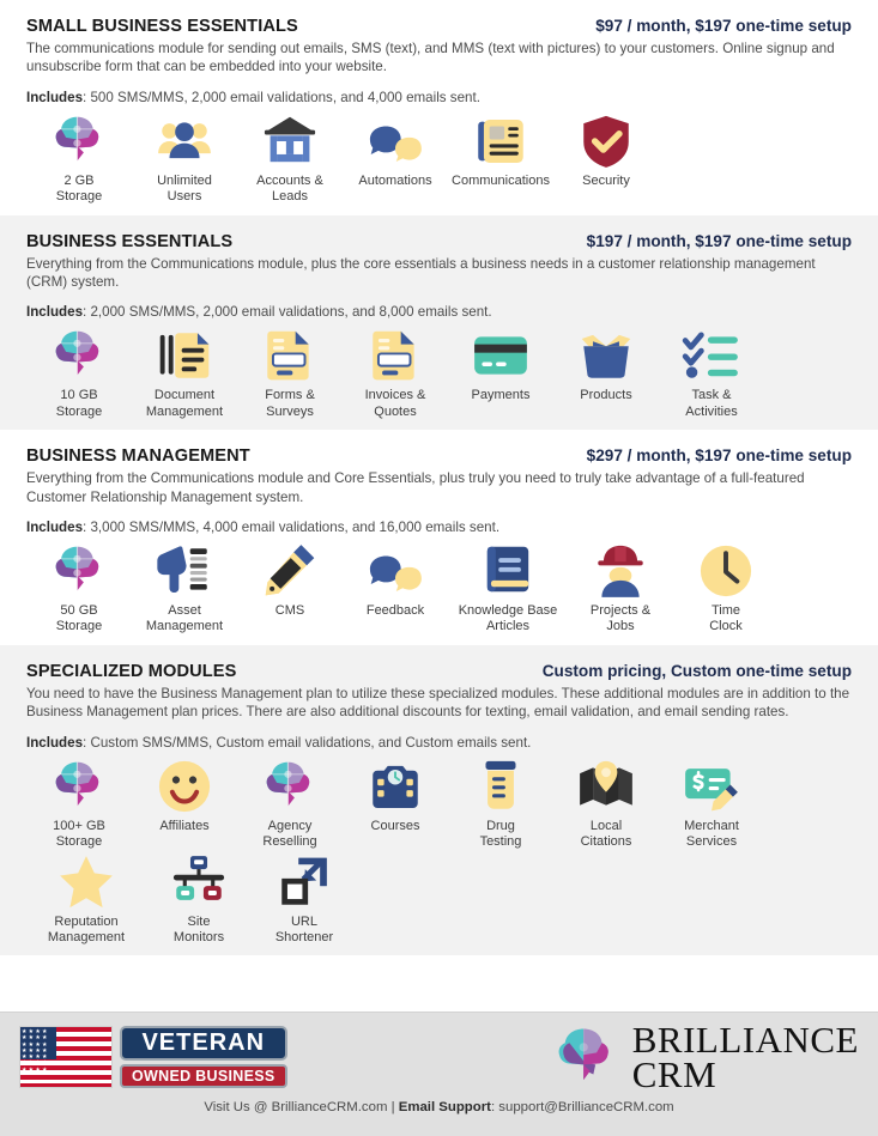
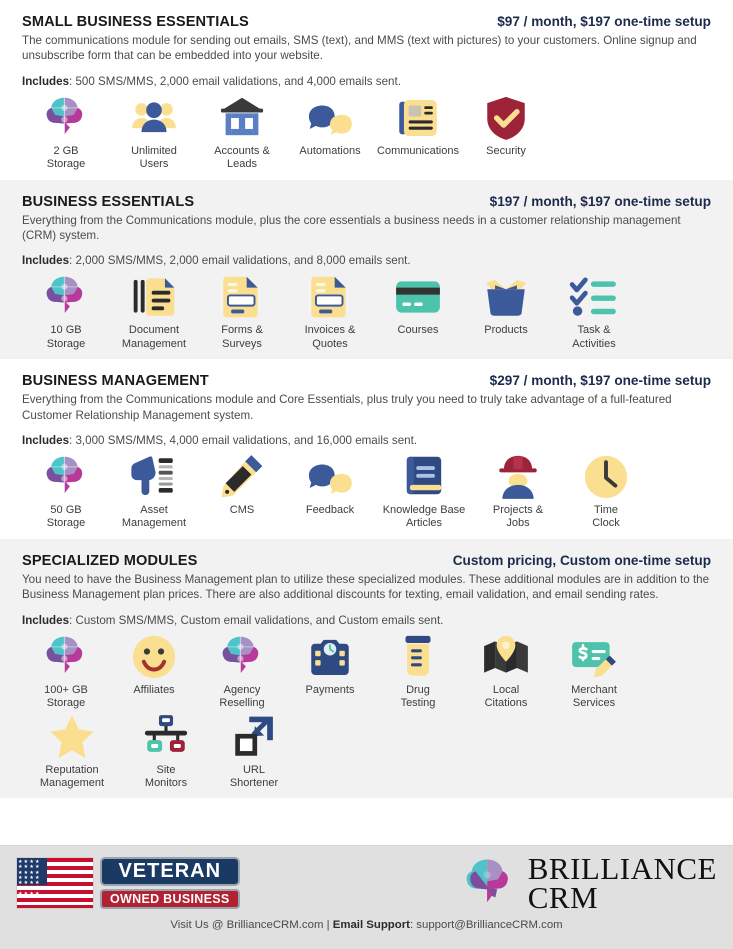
  SMALL BUSINESS ESSENTIALS
  $97 / month, $197 one-time setup
  The communications module for sending out emails, SMS (text), and MMS (text with pictures) to your customers. Online signup and unsubscribe form that can be embedded into your website.
  Includes: 500 SMS/MMS, 2,000 email validations, and 4,000 emails sent.
  2 GB
  Storage
  Unlimited
  Users
  Accounts &
  Leads
  Automations
  Communications
  Security
  BUSINESS ESSENTIALS
  $197 / month, $197 one-time setup
  Everything from the Communications module, plus the core essentials a business needs in a customer relationship management (CRM) system.
  Includes: 2,000 SMS/MMS, 2,000 email validations, and 8,000 emails sent.
  10 GB
  Storage
  Document
  Management
  Forms &
  Surveys
  Invoices &
  Quotes
- Payments
+ Courses
  Products
  Task &
  Activities
  BUSINESS MANAGEMENT
  $297 / month, $197 one-time setup
  Everything from the Communications module and Core Essentials, plus truly you need to truly take advantage of a full-featured Customer Relationship Management system.
  Includes: 3,000 SMS/MMS, 4,000 email validations, and 16,000 emails sent.
  50 GB
  Storage
  Asset
  Management
  CMS
  Feedback
  Knowledge Base
  Articles
  Projects &
  Jobs
  Time
  Clock
  SPECIALIZED MODULES
  Custom pricing, Custom one-time setup
  You need to have the Business Management plan to utilize these specialized modules. These additional modules are in addition to the Business Management plan prices. There are also additional discounts for texting, email validation, and email sending rates.
  Includes: Custom SMS/MMS, Custom email validations, and Custom emails sent.
  100+ GB
  Storage
  Affiliates
  Agency
  Reselling
- Courses
+ Payments
  Drug
  Testing
  Local
  Citations
  Merchant
  Services
  Reputation
  Management
  Site
  Monitors
  URL
  Shortener
  VETERAN
  OWNED BUSINESS
  BRILLIANCE
  CRM
  Visit Us @ BrillianceCRM.com | Email Support: support@BrillianceCRM.com
